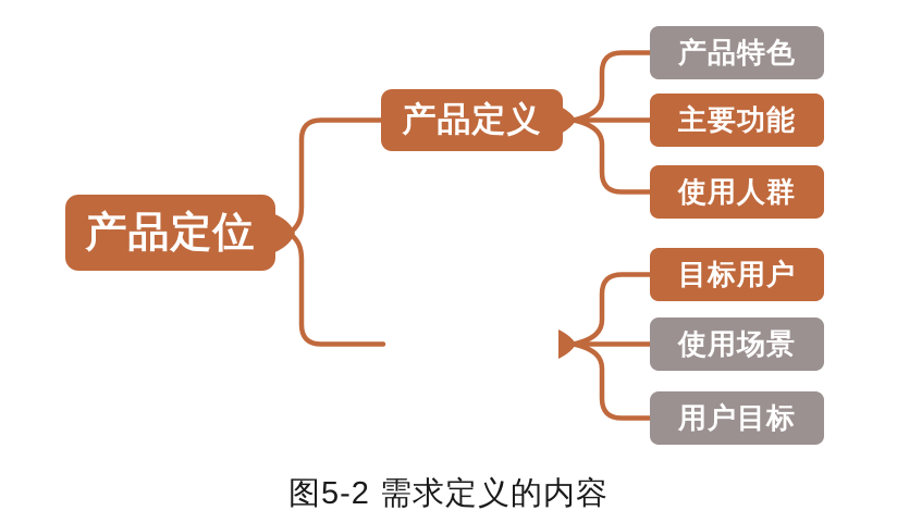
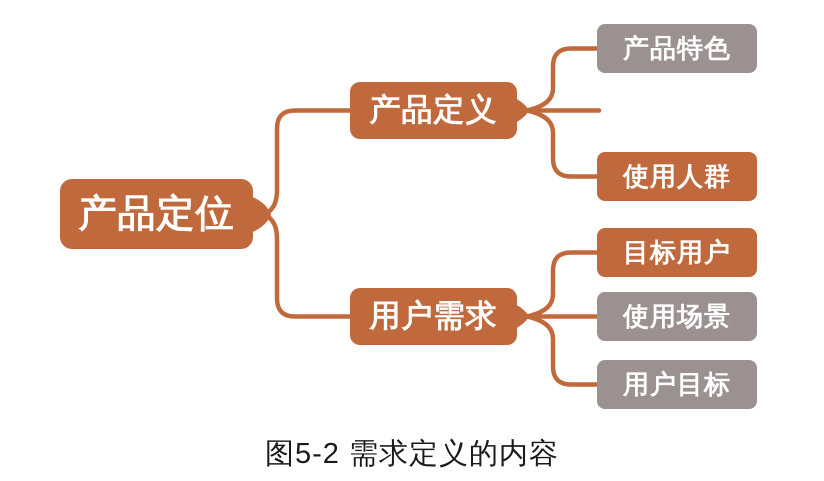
  产品定位
  产品定义
+ 用户需求
  产品特色
- 主要功能
  使用人群
  目标用户
  使用场景
  用户目标
  图5-2 需求定义的内容
